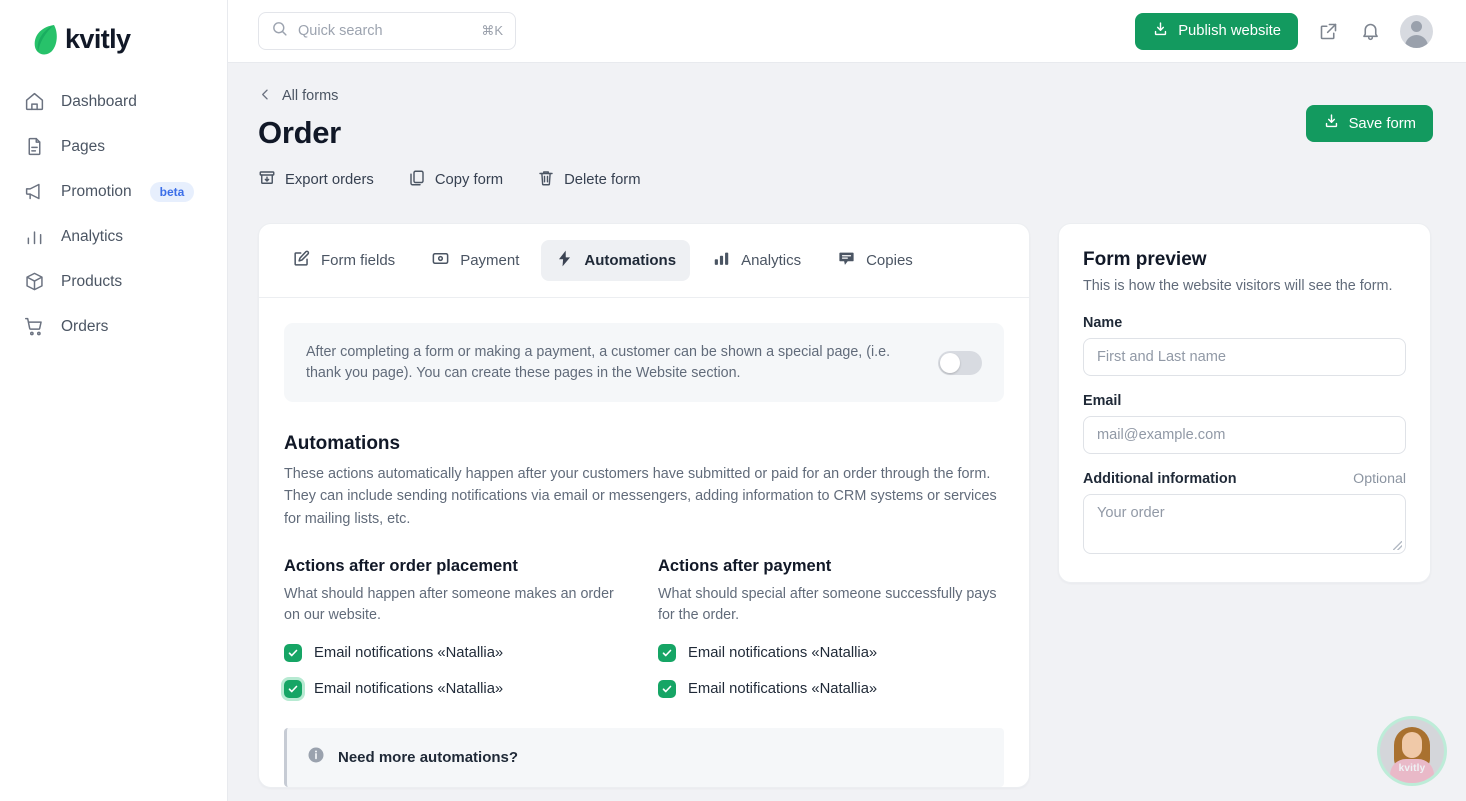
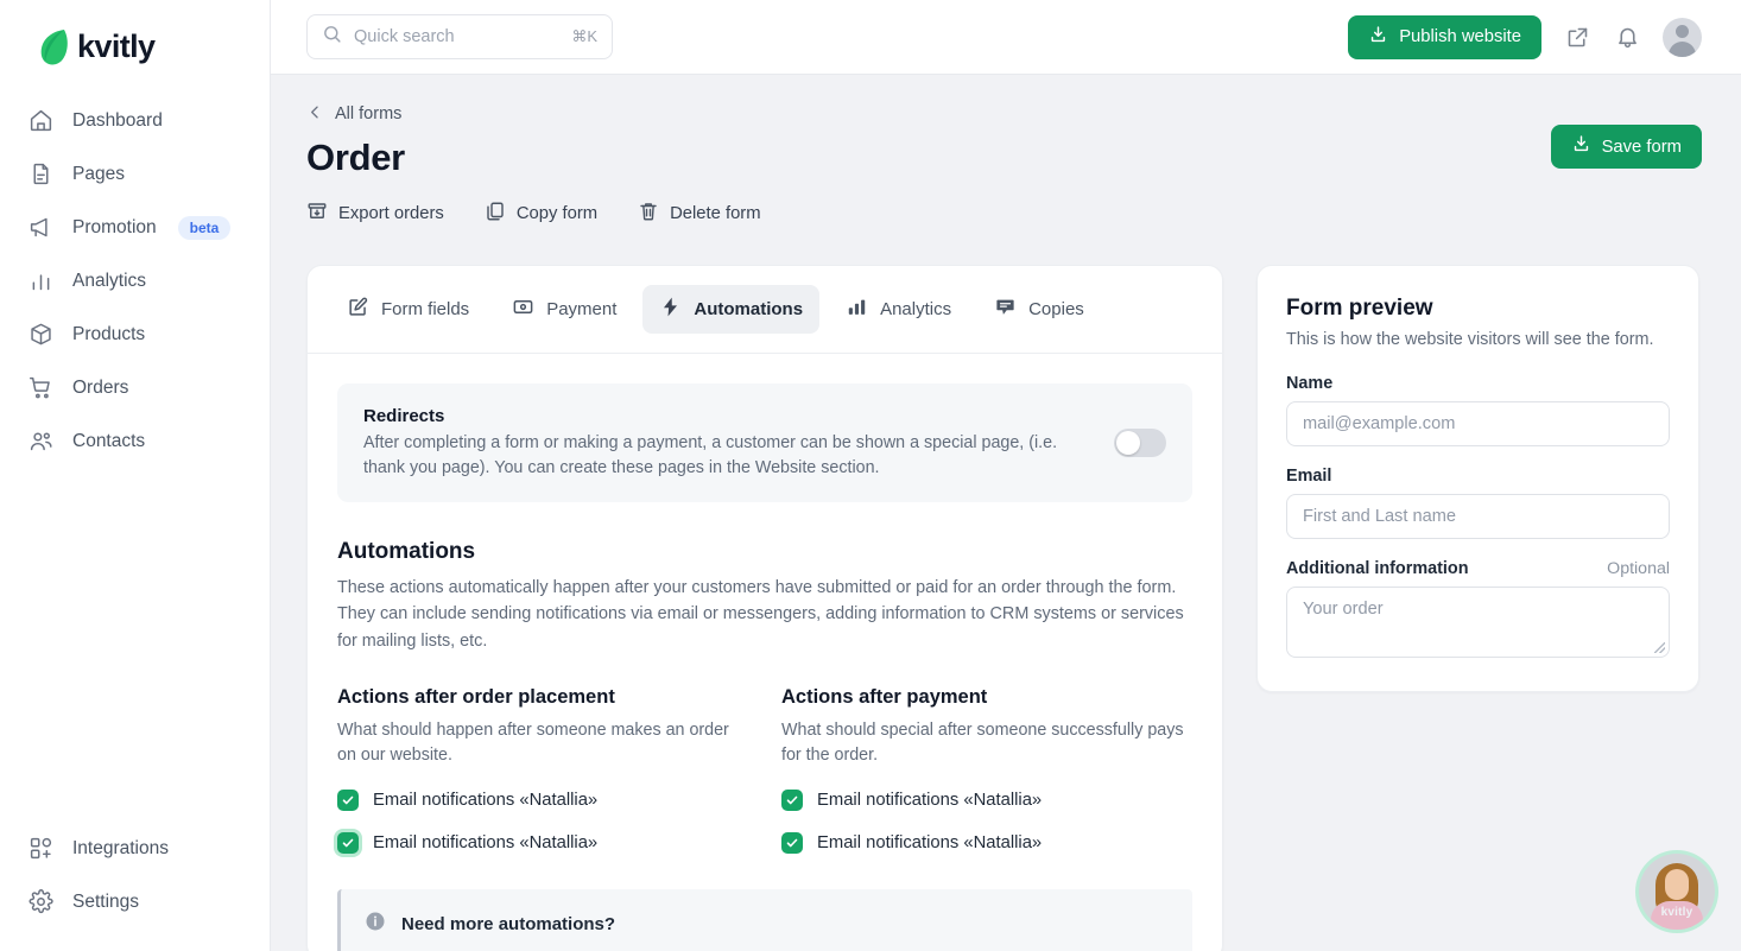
  kvitly
  Dashboard
  Pages
  Promotion
  beta
  Analytics
  Products
  Orders
+ Contacts
+ Integrations
+ Settings
  Quick search
  ⌘K
  Publish website
  All forms
  Order
  Export orders
  Copy form
  Delete form
  Save form
  Form fields
  Payment
  Automations
  Analytics
  Copies
+ Redirects
  After completing a form or making a payment, a customer can be shown a special page, (i.e. thank you page). You can create these pages in the Website section.
  Automations
  These actions automatically happen after your customers have submitted or paid for an order through the form. They can include sending notifications via email or messengers, adding information to CRM systems or services for mailing lists, etc.
  Actions after order placement
  What should happen after someone makes an order on our website.
  Email notifications «Natallia»
  Email notifications «Natallia»
  Actions after payment
  What should special after someone successfully pays for the order.
  Email notifications «Natallia»
  Email notifications «Natallia»
  Need more automations?
  Form preview
  This is how the website visitors will see the form.
  Name
- First and Last name
+ mail@example.com
  Email
- mail@example.com
+ First and Last name
  Additional information
  Optional
  Your order
  kvitly
